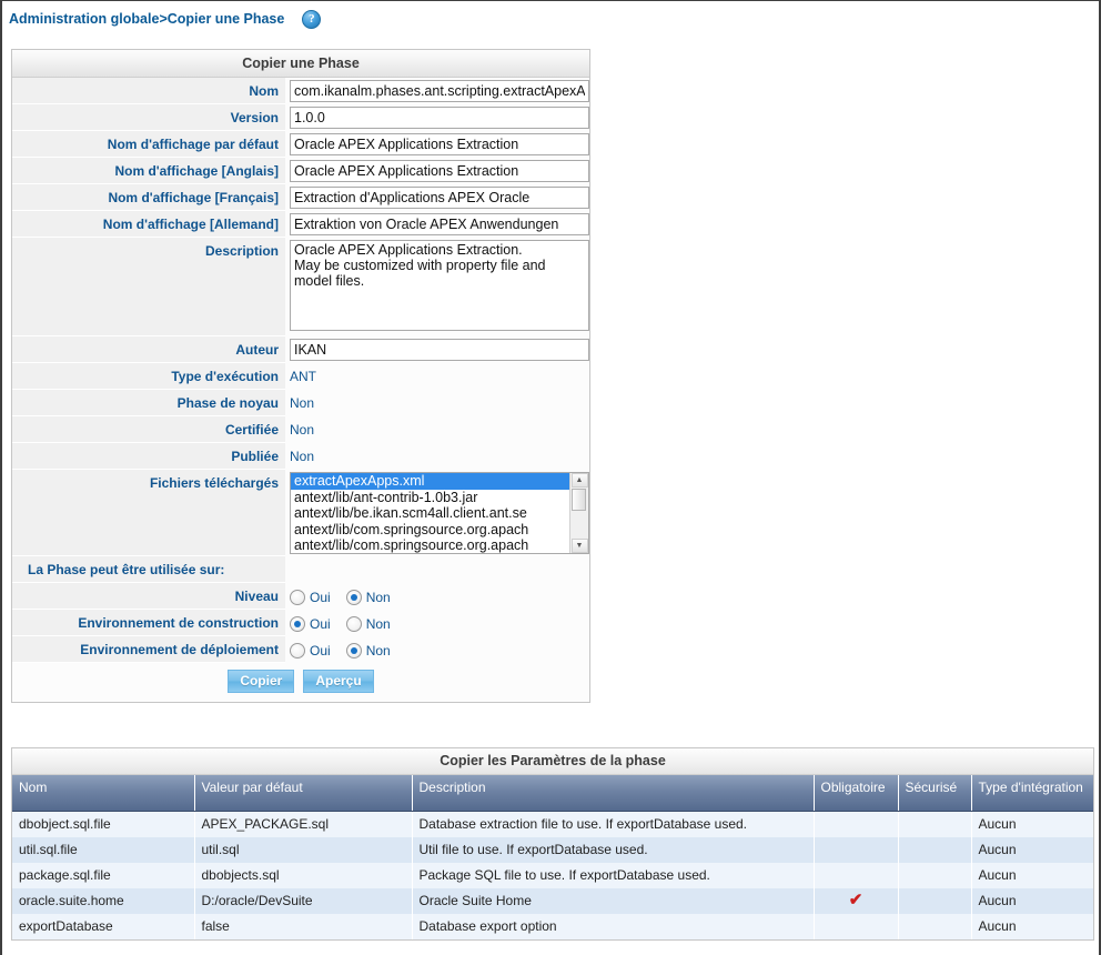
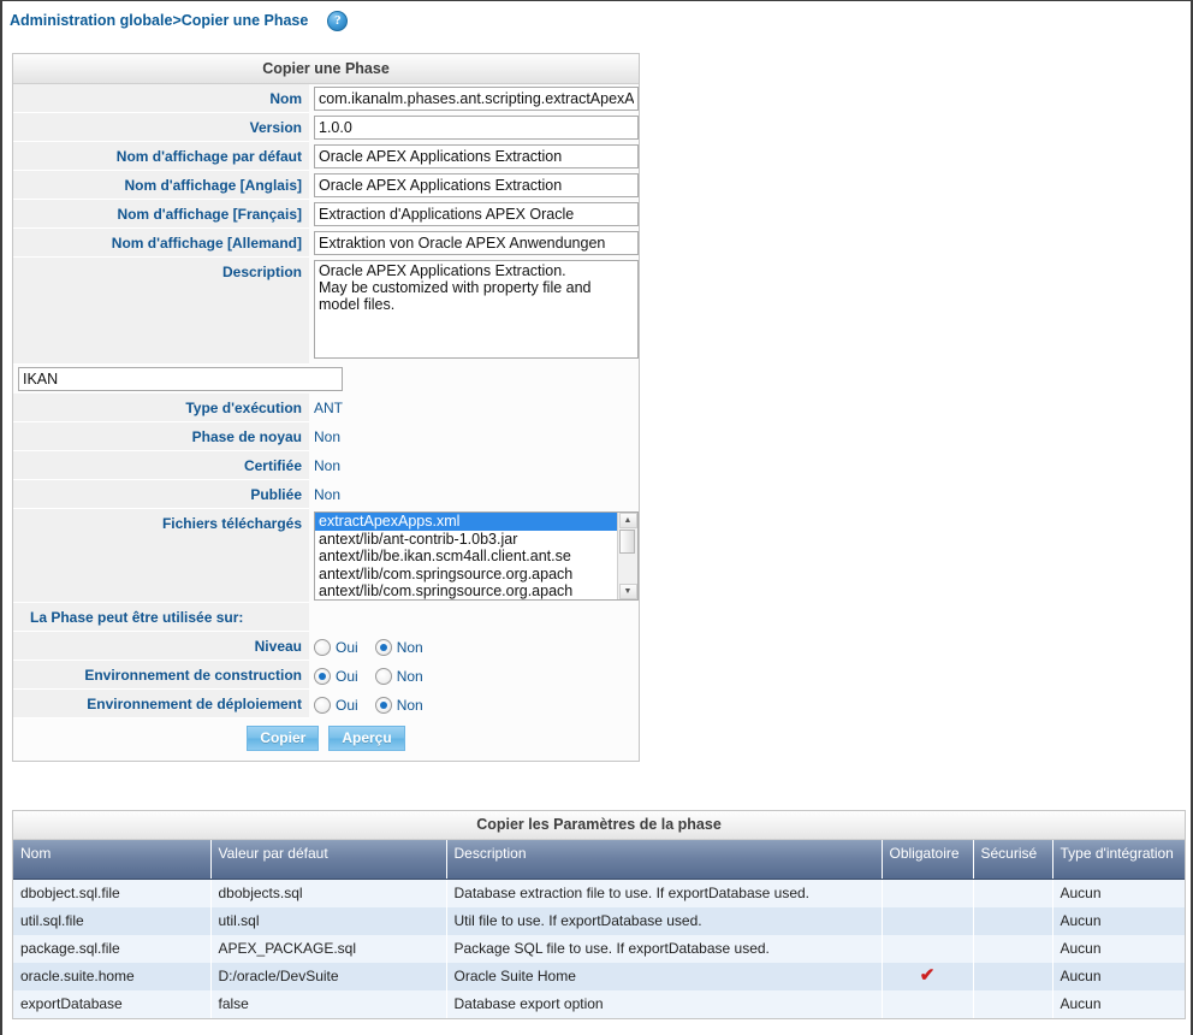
  Administration globale
  >
  Copier une Phase
  ?
  Copier une Phase
  Nom
  com.ikanalm.phases.ant.scripting.extractApexA
  Version
  1.0.0
  Nom d'affichage par défaut
  Oracle APEX Applications Extraction
  Nom d'affichage [Anglais]
  Oracle APEX Applications Extraction
  Nom d'affichage [Français]
  Extraction d'Applications APEX Oracle
  Nom d'affichage [Allemand]
  Extraktion von Oracle APEX Anwendungen
  Description
  Oracle APEX Applications Extraction.
- Auteur
  IKAN
  Type d'exécution
  ANT
  Phase de noyau
  Non
  Certifiée
  Non
  Publiée
  Non
  Fichiers téléchargés
  extractApexApps.xml
  antext/lib/ant-contrib-1.0b3.jar
  antext/lib/be.ikan.scm4all.client.ant.se
  antext/lib/com.springsource.org.apach
  antext/lib/com.springsource.org.apach
  La Phase peut être utilisée sur:
  Niveau
  Oui
  Non
  Environnement de construction
  Oui
  Non
  Environnement de déploiement
  Oui
  Non
  Copier
  Aperçu
  Copier les Paramètres de la phase
  Nom	Valeur par défaut	Description	Obligatoire	Sécurisé	Type d'intégration
- dbobject.sql.file	APEX_PACKAGE.sql	Database extraction file to use. If exportDatabase used.			Aucun
+ dbobject.sql.file	dbobjects.sql	Database extraction file to use. If exportDatabase used.			Aucun
  util.sql.file	util.sql	Util file to use. If exportDatabase used.			Aucun
- package.sql.file	dbobjects.sql	Package SQL file to use. If exportDatabase used.			Aucun
+ package.sql.file	APEX_PACKAGE.sql	Package SQL file to use. If exportDatabase used.			Aucun
  oracle.suite.home	D:/oracle/DevSuite	Oracle Suite Home	✔		Aucun
  exportDatabase	false	Database export option			Aucun
